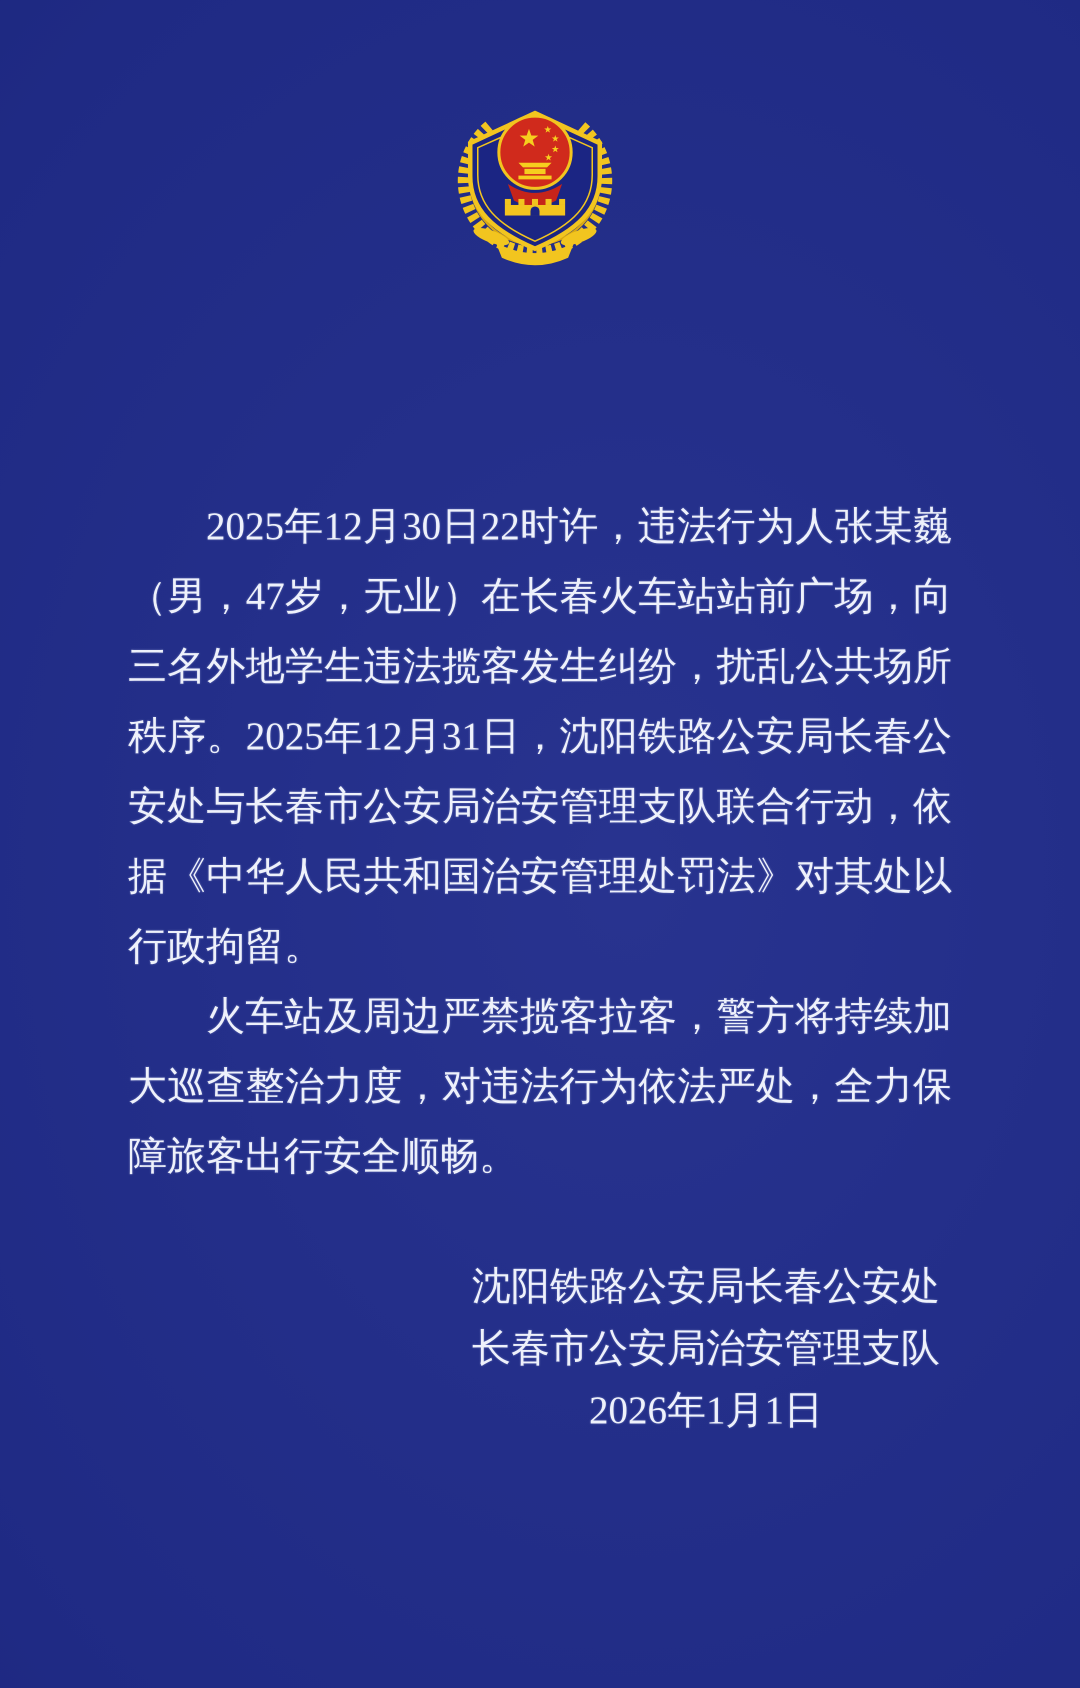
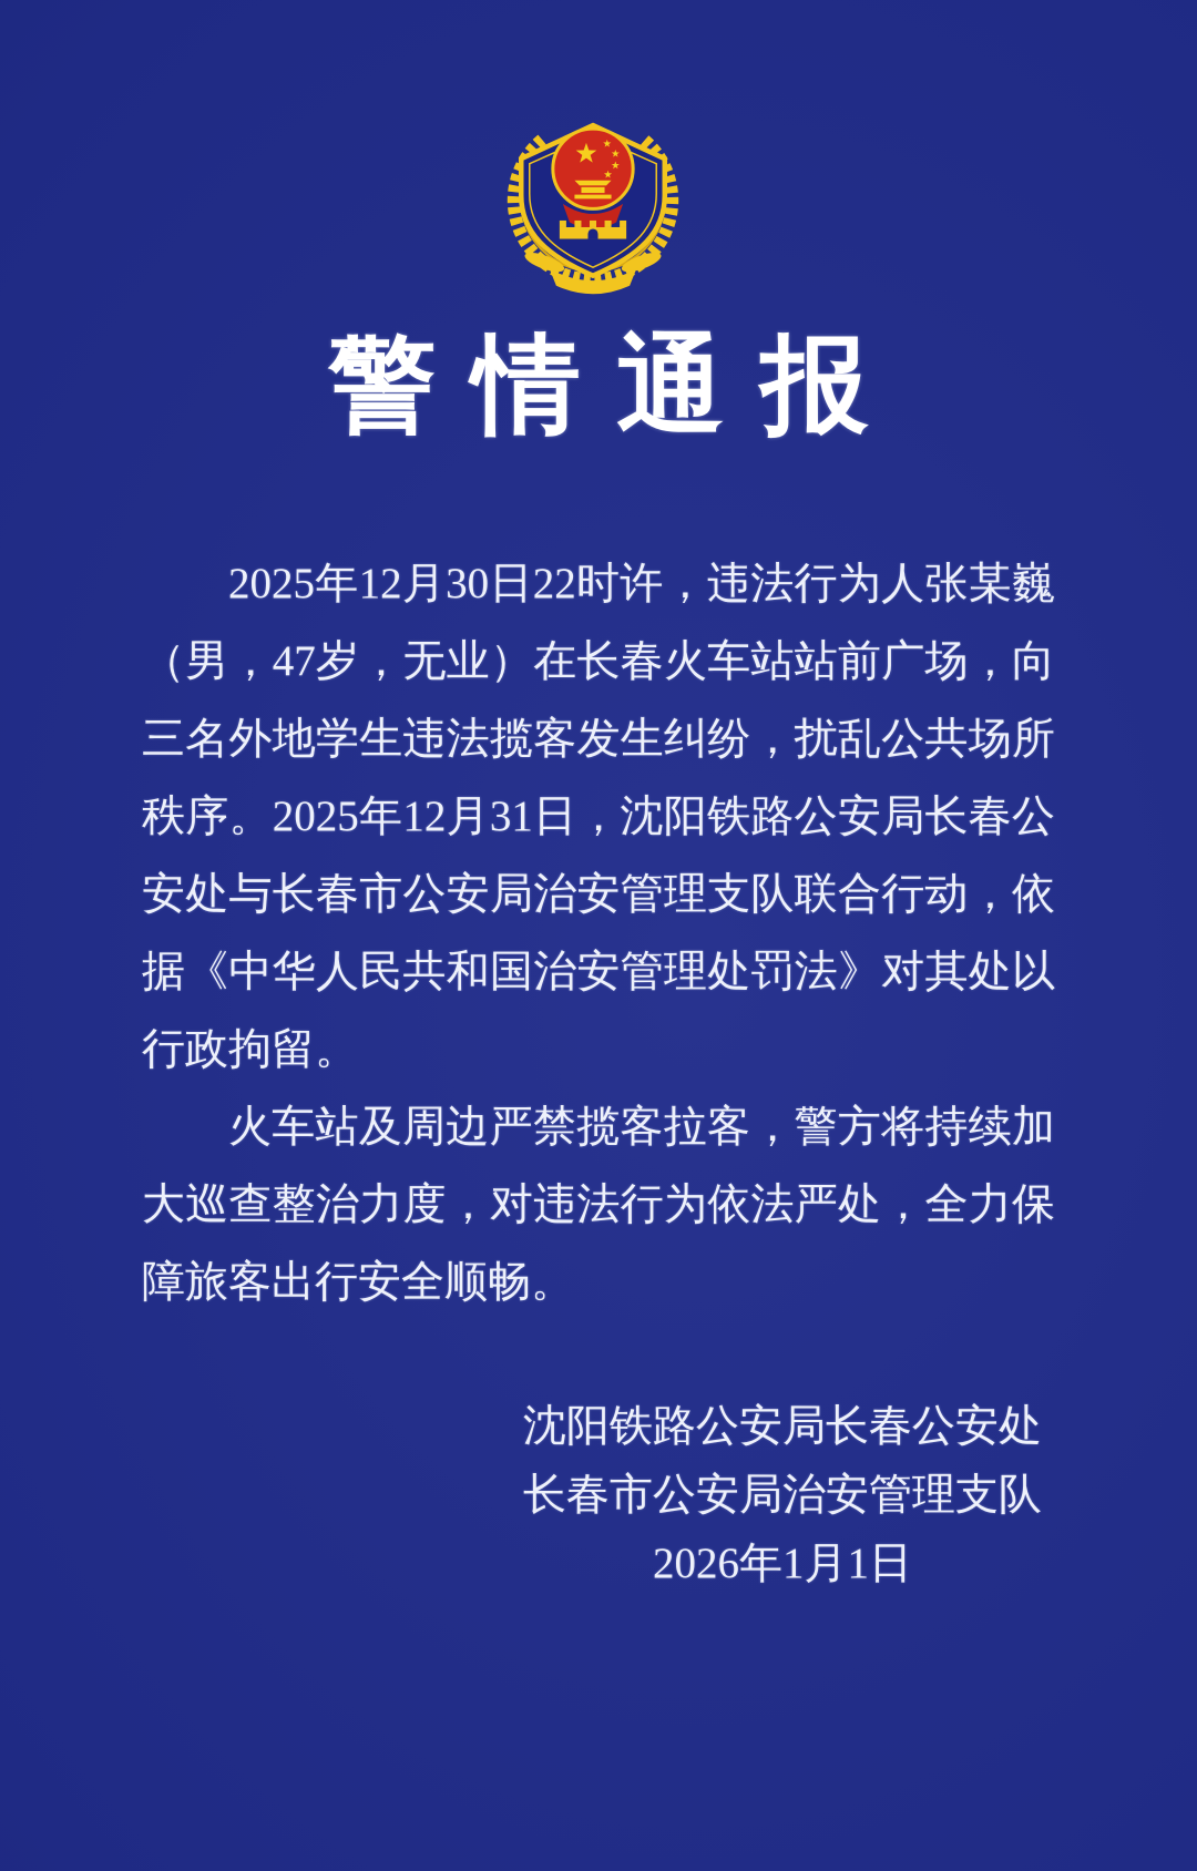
+ 警情通报
  2025年12月30日22时许，违法行为人张某巍（男，47岁，无业）在长春火车站站前广场，向三名外地学生违法揽客发生纠纷，扰乱公共场所秩序。2025年12月31日，沈阳铁路公安局长春公安处与长春市公安局治安管理支队联合行动，依据《中华人民共和国治安管理处罚法》对其处以行政拘留。
  火车站及周边严禁揽客拉客，警方将持续加大巡查整治力度，对违法行为依法严处，全力保障旅客出行安全顺畅。
  沈阳铁路公安局长春公安处
  长春市公安局治安管理支队
  2026年1月1日
